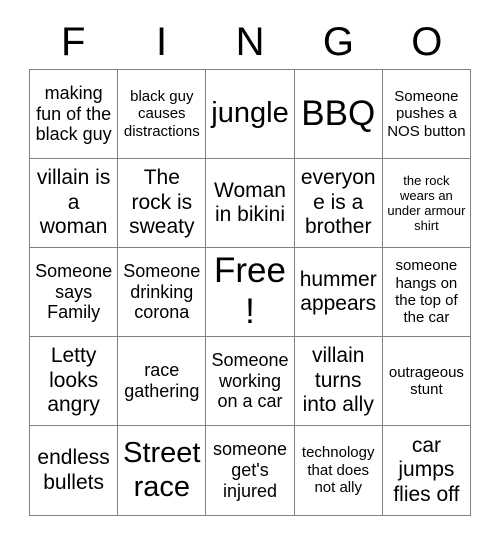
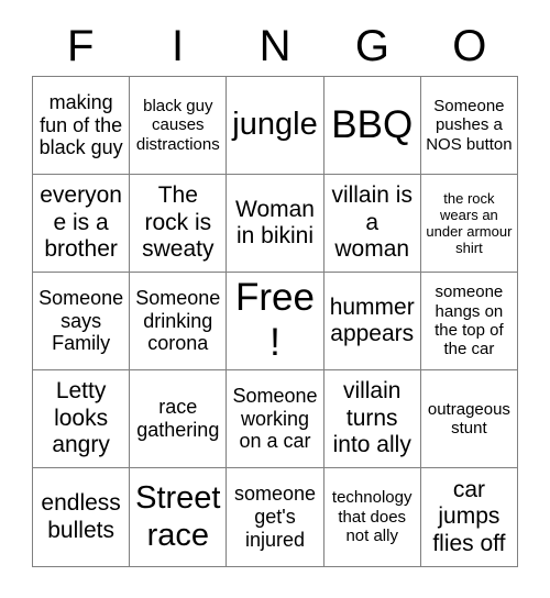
  F
  I
  N
  G
  O
  making fun of the black guy
  black guy causes distractions
  jungle
  BBQ
  Someone pushes a NOS button
- villain is a woman
+ everyone is a brother
  The rock is sweaty
  Woman in bikini
- everyone is a brother
+ villain is a woman
  the rock wears an under armour shirt
  Someone says Family
  Someone drinking corona
  Free!
  hummer appears
  someone hangs on the top of the car
  Letty looks angry
  race gathering
  Someone working on a car
  villain turns into ally
  outrageous stunt
  endless bullets
  Street race
  someone get's injured
  technology that does not ally
  car jumps flies off
